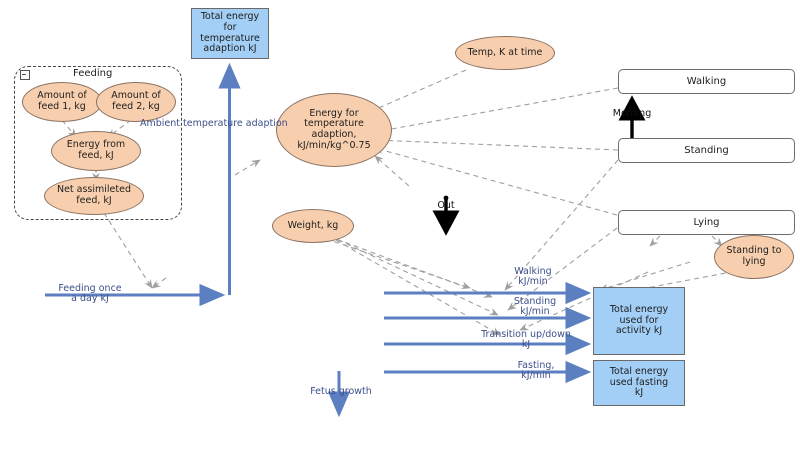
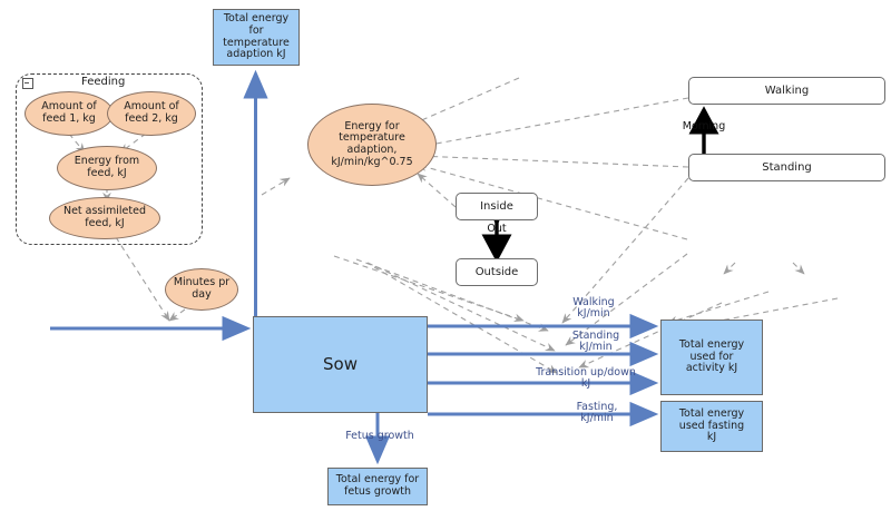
  Feeding
  Amount of
  feed 1, kg
  Amount of
  feed 2, kg
  Energy from
  feed, kJ
  Net assimileted
  feed, kJ
+ Minutes pr
+ day
  Energy for
  temperature
  adaption,
  kJ/min/kg^0.75
- Temp, K at time
- Weight, kg
- Standing to
- lying
  Total energy
  for
  temperature
  adaption kJ
+ Sow
  Total energy
  used for
  activity kJ
  Total energy
  used fasting
  kJ
+ Total energy for
+ fetus growth
+ Inside
+ Outside
  Walking
  Standing
- Lying
- Ambient temperature adaption
- Feeding once
- a day kJ
  Walking
  kJ/min
  Standing
  kJ/min
  Transition up/down
  kJ
  Fasting,
  kJ/min
  Fetus growth
  Out
  Morning
